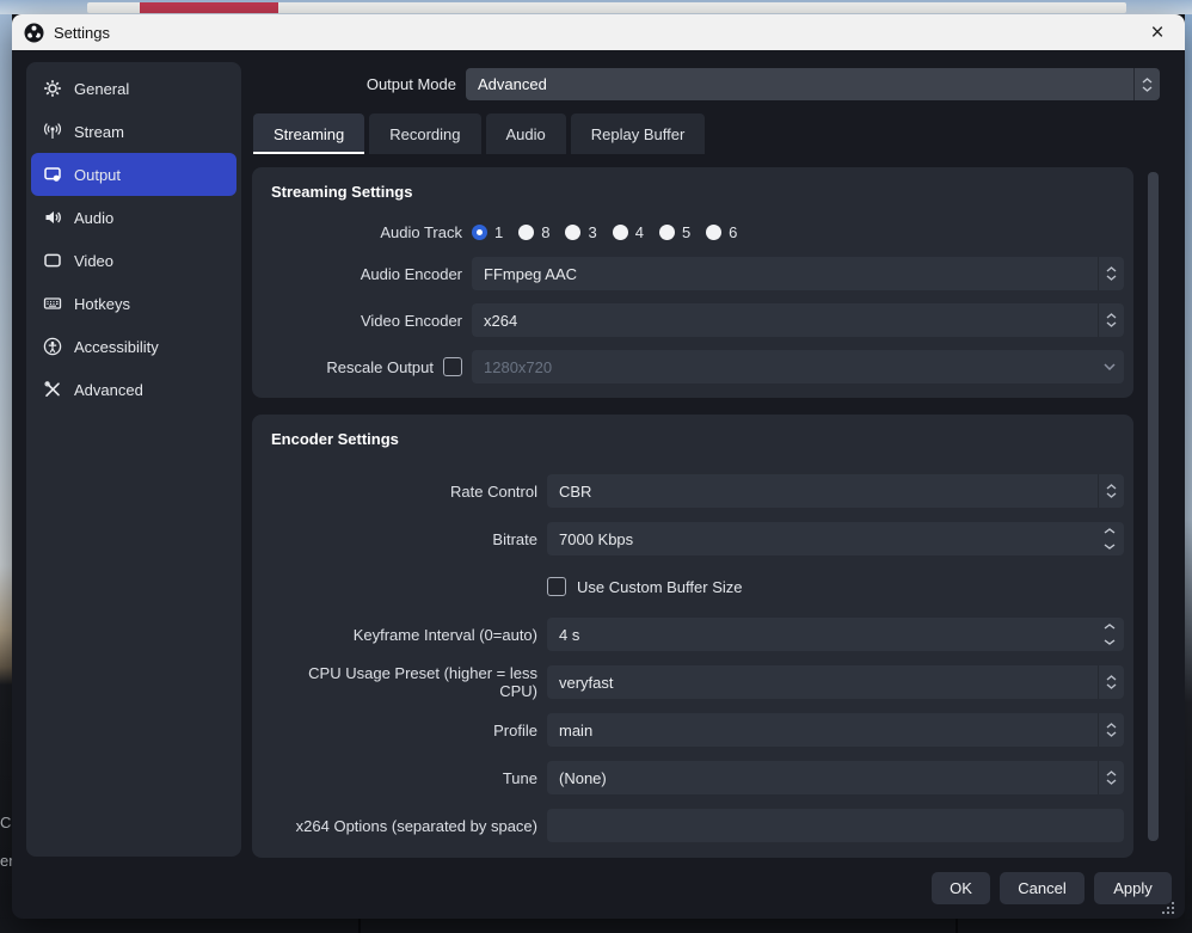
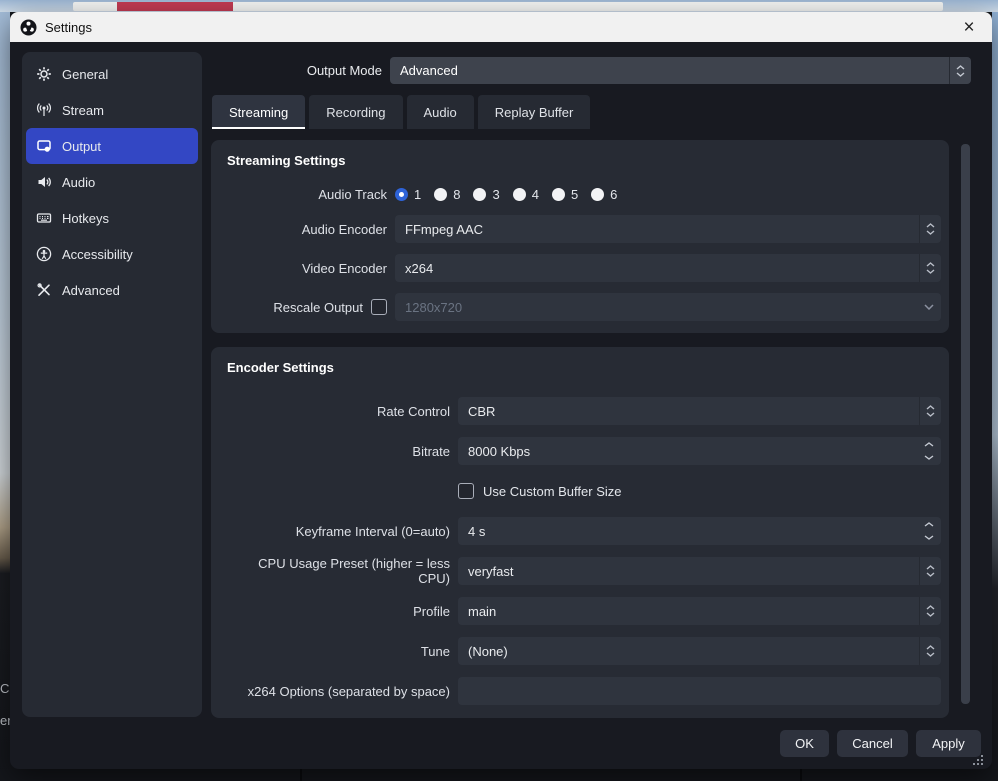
  Settings
  ×
  General
  Stream
  Output
  Audio
- Video
  Hotkeys
  Accessibility
  Advanced
  Output Mode
  Advanced
  Streaming
  Recording
  Audio
  Replay Buffer
  Streaming Settings
  Audio Track
  1
  8
  3
  4
  5
  6
  Audio Encoder
  FFmpeg AAC
  Video Encoder
  x264
  Rescale Output
  1280x720
  Encoder Settings
  Rate Control
  CBR
  Bitrate
- 7000 Kbps
+ 8000 Kbps
  Use Custom Buffer Size
  Keyframe Interval (0=auto)
  4 s
  CPU Usage Preset (higher = less CPU)
  veryfast
  Profile
  main
  Tune
  (None)
  x264 Options (separated by space)
  OK
  Cancel
  Apply
